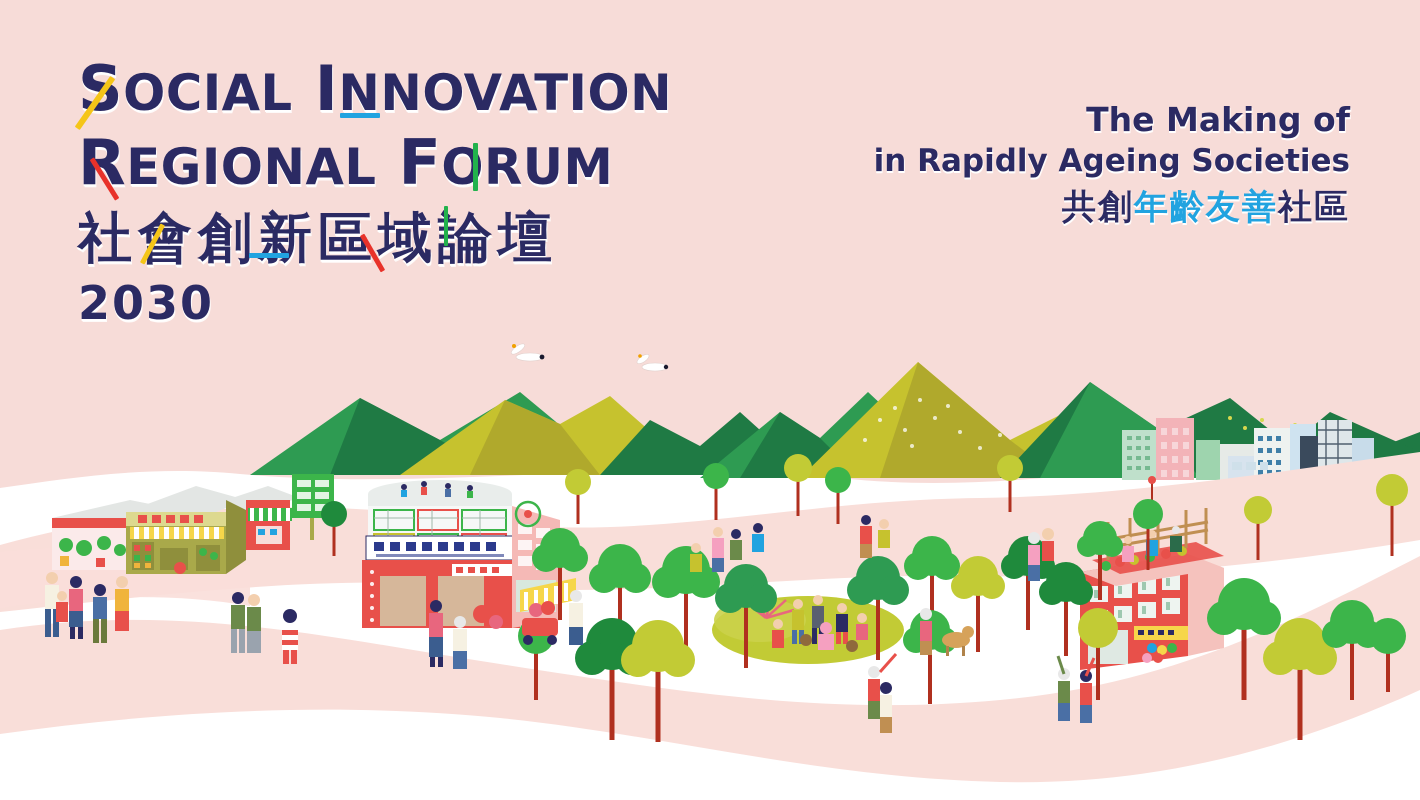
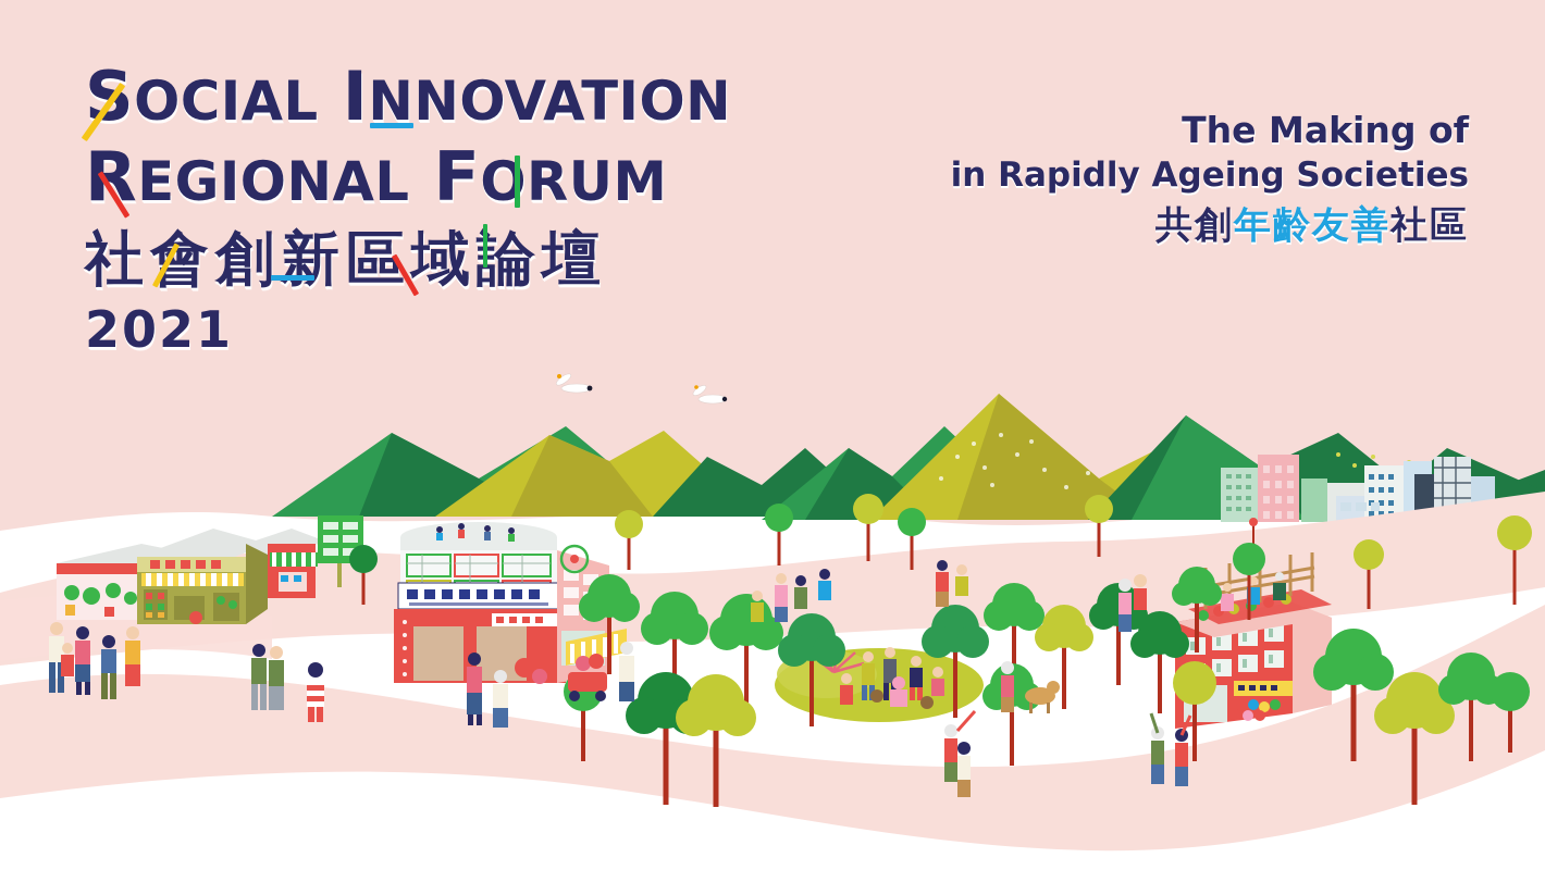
  OCIAL INNOVATION
  REGIONAL FORUM
  社會創新區域論壇
- 2030
+ 2021
  The Making of
  in Rapidly Ageing Societies
  共創年齡友善社區
